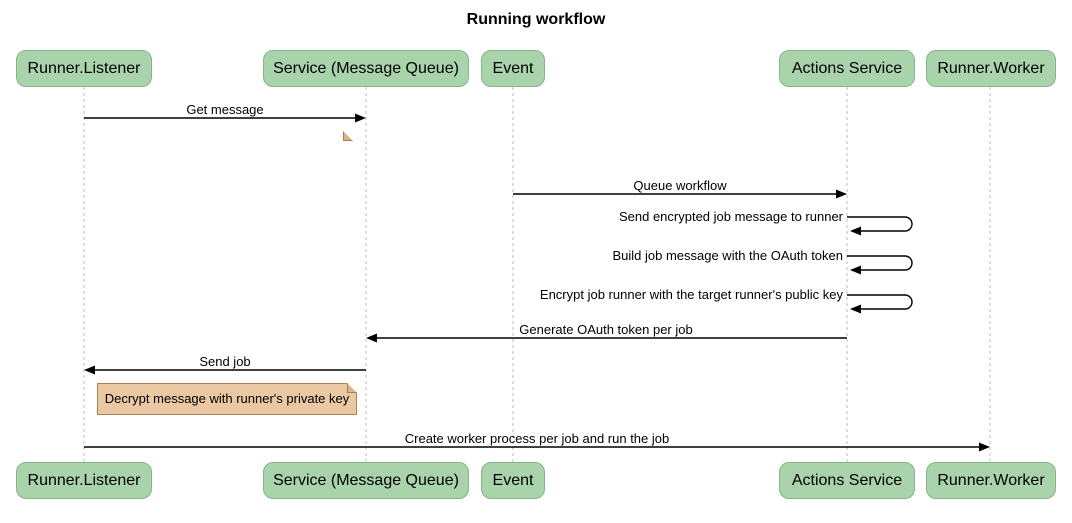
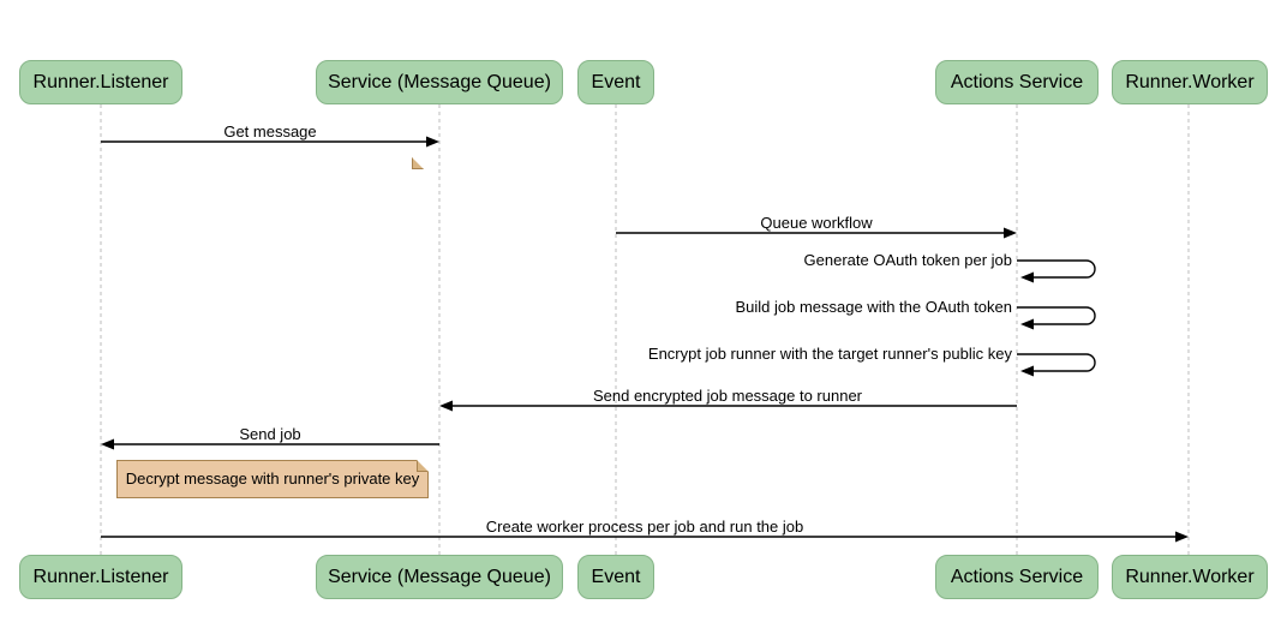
- Running workflow
  Runner.Listener
  Service (Message Queue)
  Event
  Actions Service
  Runner.Worker
  Runner.Listener
  Service (Message Queue)
  Event
  Actions Service
  Runner.Worker
  Get message
  Queue workflow
- Send encrypted job message to runner
+ Generate OAuth token per job
  Build job message with the OAuth token
  Encrypt job runner with the target runner's public key
- Generate OAuth token per job
+ Send encrypted job message to runner
  Send job
  Create worker process per job and run the job
  Decrypt message with runner's private key
